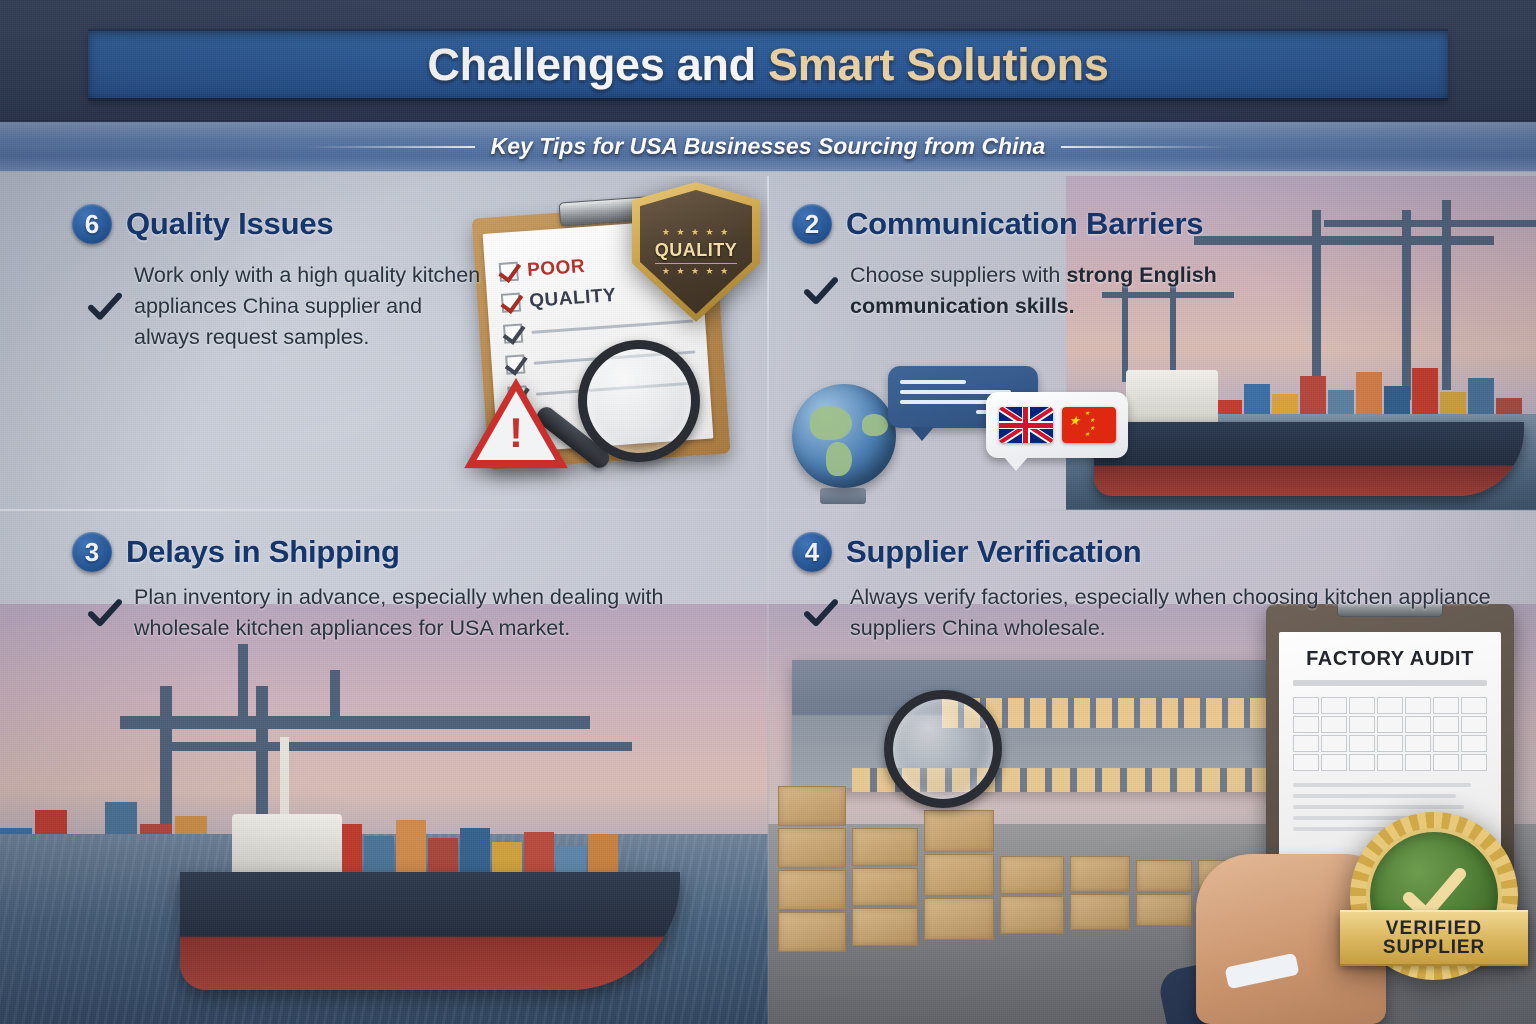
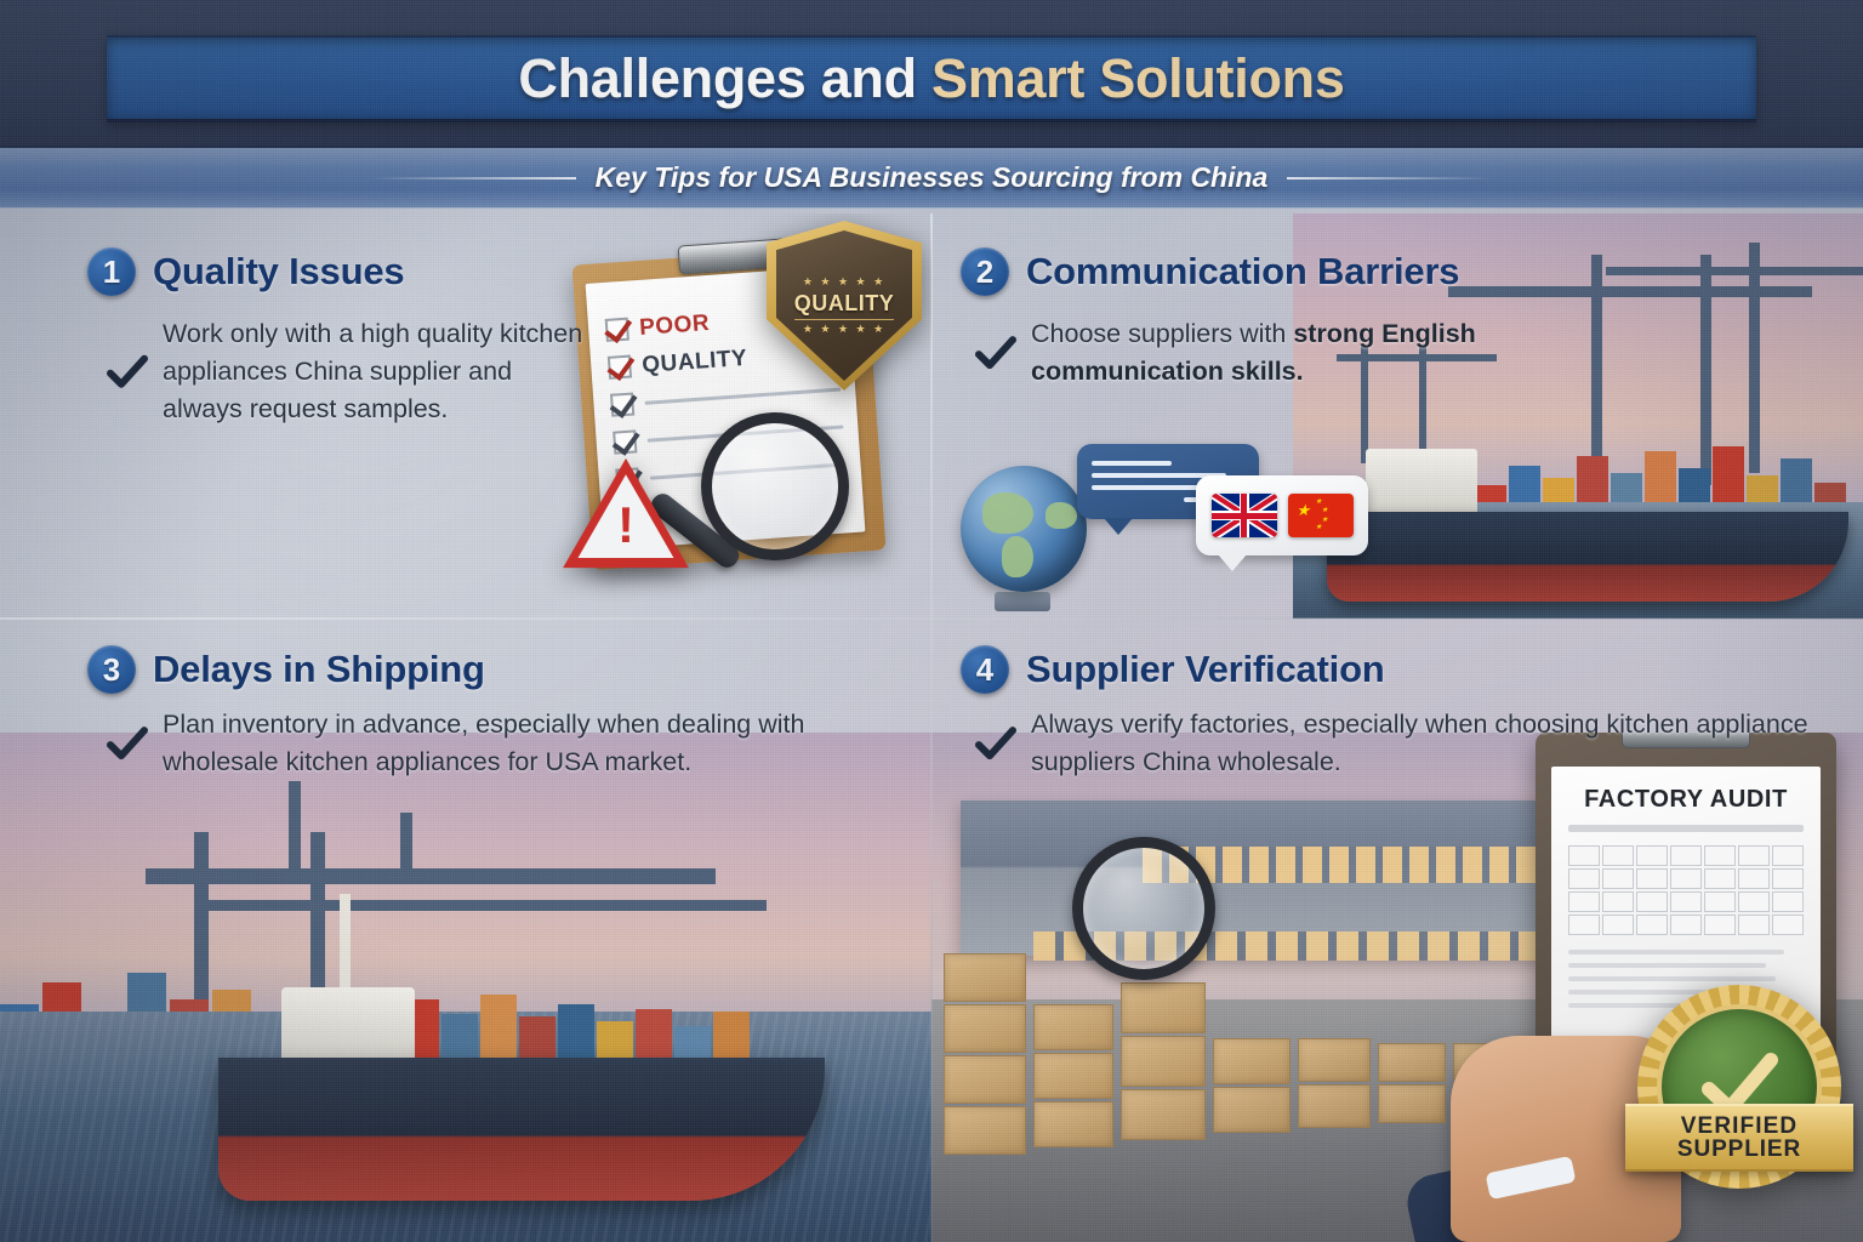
  ★ ★ ★ ★ ★
  QUALITY
  ★ ★ ★ ★ ★
  !
- 6
+ 1
  Quality Issues
  Work only with a high quality kitchen appliances China supplier and always request samples.
  ★
  2
  Communication Barriers
  Choose suppliers with strong English communication skills.
  3
  Delays in Shipping
  Plan inventory in advance, especially when dealing with wholesale kitchen appliances for USA market.
  FACTORY AUDIT
  VERIFIED
  SUPPLIER
  4
  Supplier Verification
  Always verify factories, especially when choosing kitchen appliance suppliers China wholesale.
